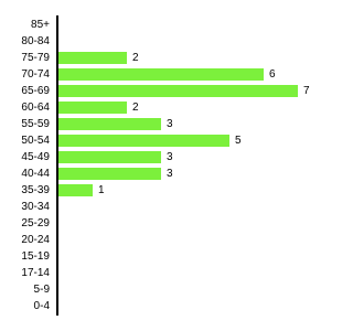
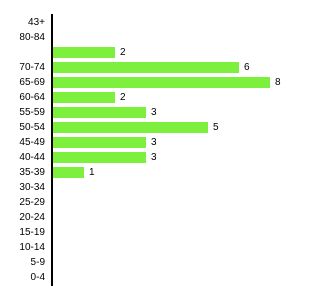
- 85+
+ 43+
  80-84
- 75-79
  2
  70-74
  6
  65-69
- 7
+ 8
  60-64
  2
  55-59
  3
  50-54
  5
  45-49
  3
  40-44
  3
  35-39
  1
  30-34
  25-29
  20-24
  15-19
- 17-14
+ 10-14
  5-9
  0-4
